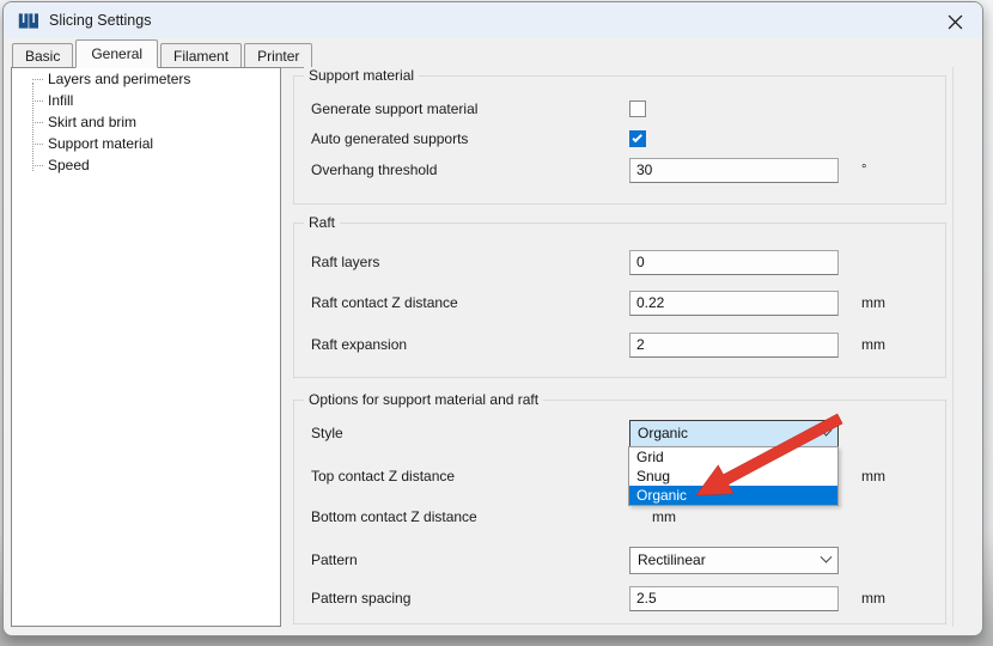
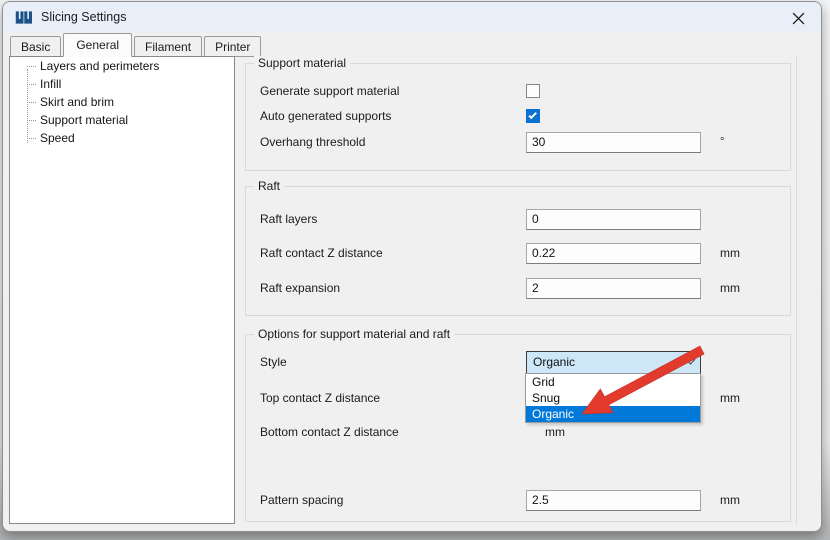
  Slicing Settings
  Basic
  General
  Filament
  Printer
  Layers and perimeters
  Infill
  Skirt and brim
  Support material
  Speed
  Support material
  Generate support material
  Auto generated supports
  Overhang threshold
  30
  °
  Raft
  Raft layers
  0
  Raft contact Z distance
  0.22
  mm
  Raft expansion
  2
  mm
  Options for support material and raft
  Style
  Organic
  Top contact Z distance
  mm
  Bottom contact Z distance
  mm
- Pattern
- Rectilinear
  Pattern spacing
  2.5
  mm
  Grid
  Snug
  Organic
